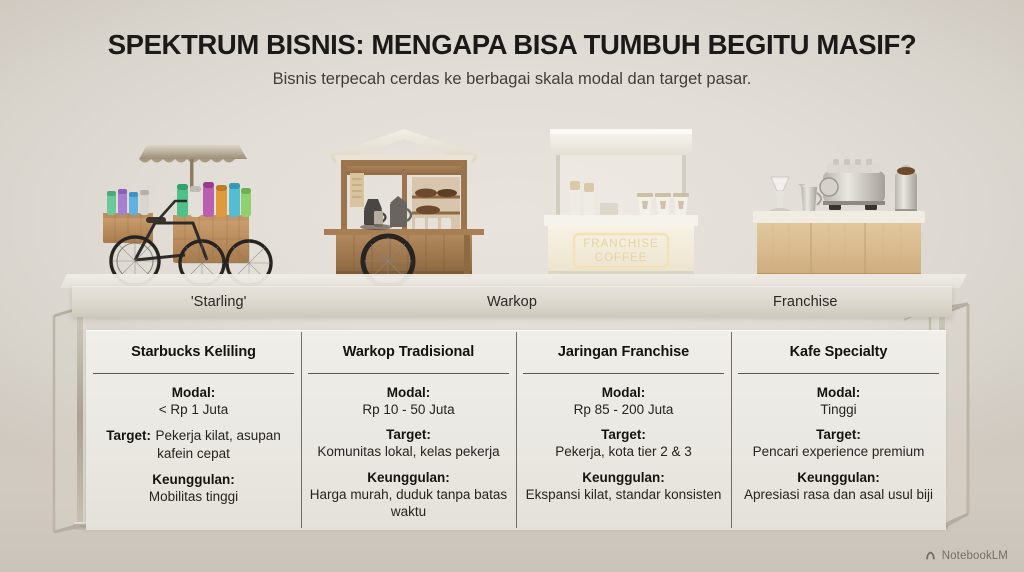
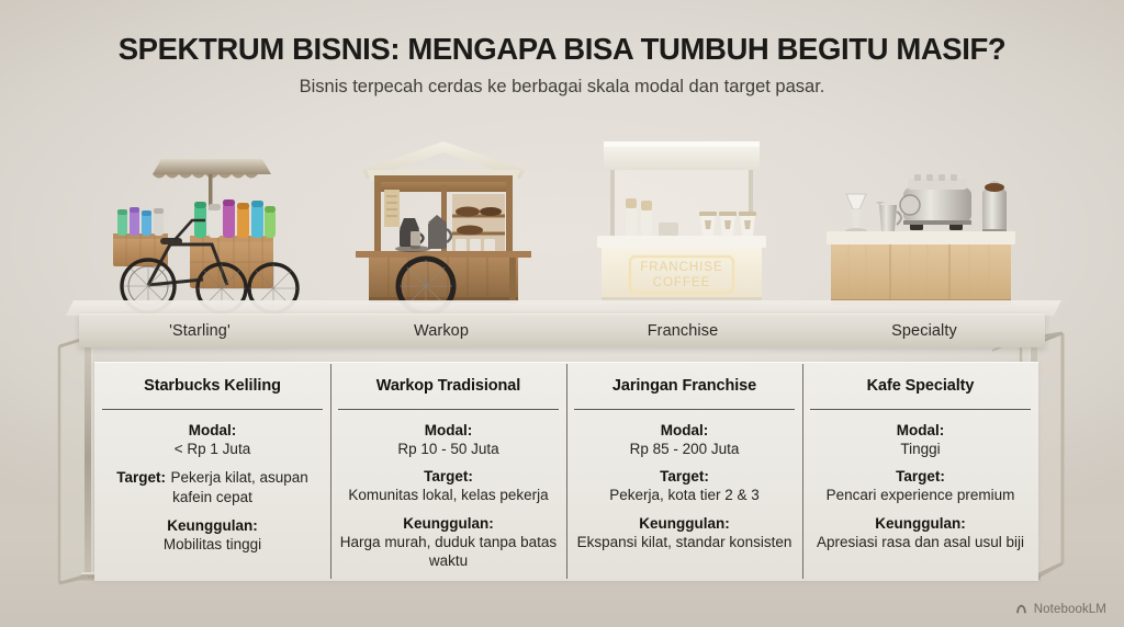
  SPEKTRUM BISNIS: MENGAPA BISA TUMBUH BEGITU MASIF?
  Bisnis terpecah cerdas ke berbagai skala modal dan target pasar.
  FRANCHISE
  COFFEE
  'Starling'
  Warkop
  Franchise
+ Specialty
  Starbucks Keliling
  Modal:
  < Rp 1 Juta
  Target: Pekerja kilat, asupan kafein cepat
  Keunggulan:
  Mobilitas tinggi
  Warkop Tradisional
  Modal:
  Rp 10 - 50 Juta
  Target:
  Komunitas lokal, kelas pekerja
  Keunggulan:
  Harga murah, duduk tanpa batas waktu
  Jaringan Franchise
  Modal:
  Rp 85 - 200 Juta
  Target:
  Pekerja, kota tier 2 & 3
  Keunggulan:
  Ekspansi kilat, standar konsisten
  Kafe Specialty
  Modal:
  Tinggi
  Target:
  Pencari experience premium
  Keunggulan:
  Apresiasi rasa dan asal usul biji
  NotebookLM
